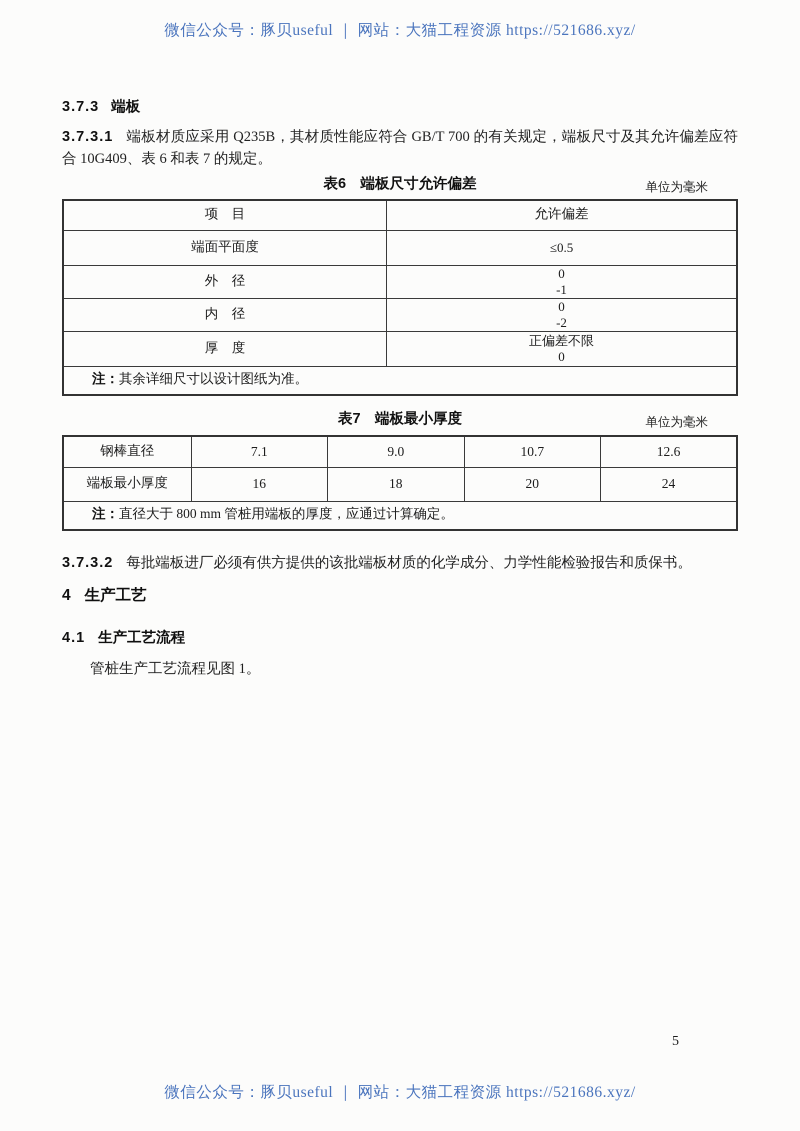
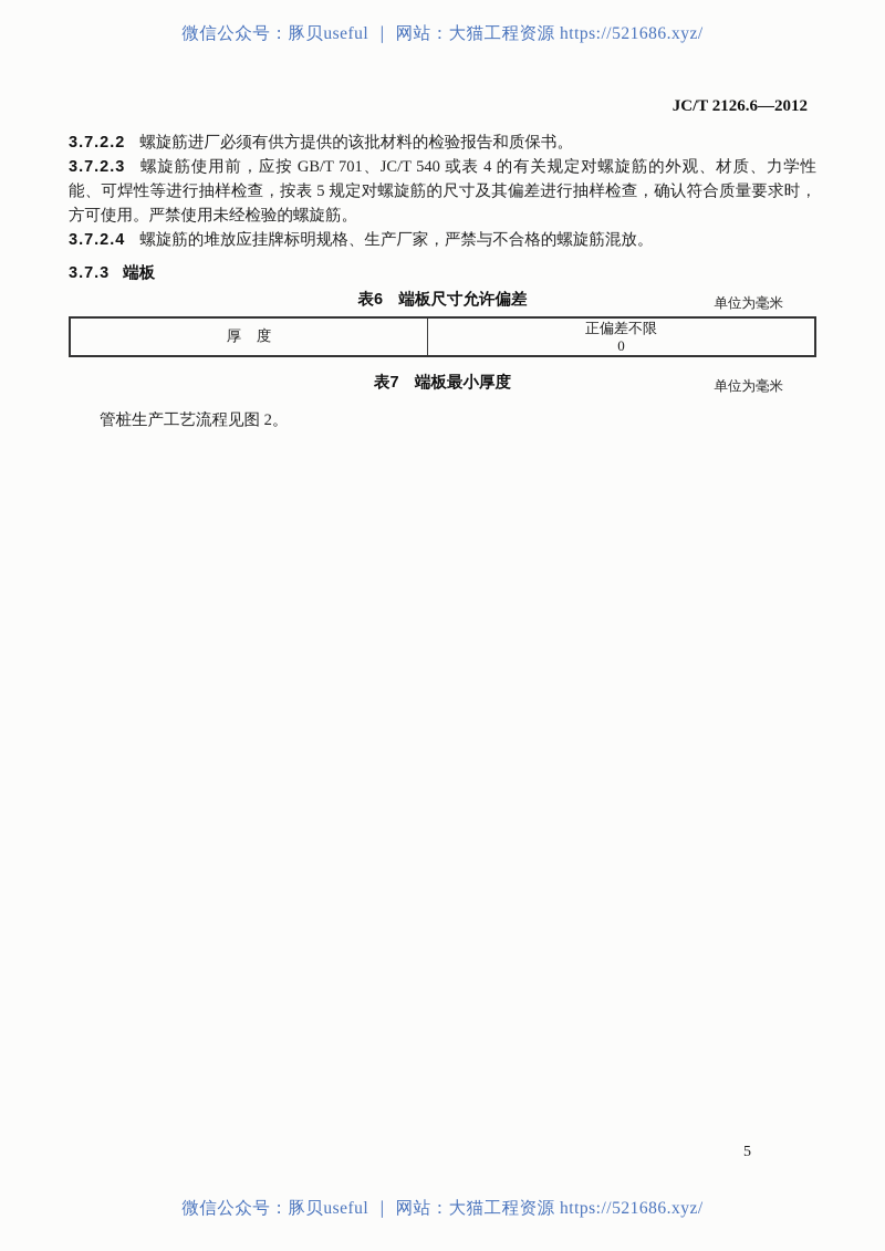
  微信公众号：豚贝useful ｜ 网站：大猫工程资源 https://521686.xyz/
+ JC/T 2126.6—2012
+ 3.7.2.2 螺旋筋进厂必须有供方提供的该批材料的检验报告和质保书。
+ 3.7.2.3 螺旋筋使用前，应按 GB/T 701、JC/T 540 或表 4 的有关规定对螺旋筋的外观、材质、力学性能、可焊性等进行抽样检查，按表 5 规定对螺旋筋的尺寸及其偏差进行抽样检查，确认符合质量要求时，方可使用。严禁使用未经检验的螺旋筋。
+ 3.7.2.4 螺旋筋的堆放应挂牌标明规格、生产厂家，严禁与不合格的螺旋筋混放。
  3.7.3 端板
- 3.7.3.1 端板材质应采用 Q235B，其材质性能应符合 GB/T 700 的有关规定，端板尺寸及其允许偏差应符合 10G409、表 6 和表 7 的规定。
  表6 端板尺寸允许偏差
  单位为毫米
- 项 目	允许偏差
- 端面平面度	≤0.5
- 外 径	0-1
- 内 径	0-2
  厚 度	正偏差不限0
- 注：其余详细尺寸以设计图纸为准。
  表7 端板最小厚度
  单位为毫米
- 钢棒直径	7.1	9.0	10.7	12.6
- 端板最小厚度	16	18	20	24
- 注：直径大于 800 mm 管桩用端板的厚度，应通过计算确定。
- 3.7.3.2 每批端板进厂必须有供方提供的该批端板材质的化学成分、力学性能检验报告和质保书。
- 4 生产工艺
- 4.1 生产工艺流程
- 管桩生产工艺流程见图 1。
+ 管桩生产工艺流程见图 2。
  5
  微信公众号：豚贝useful ｜ 网站：大猫工程资源 https://521686.xyz/
